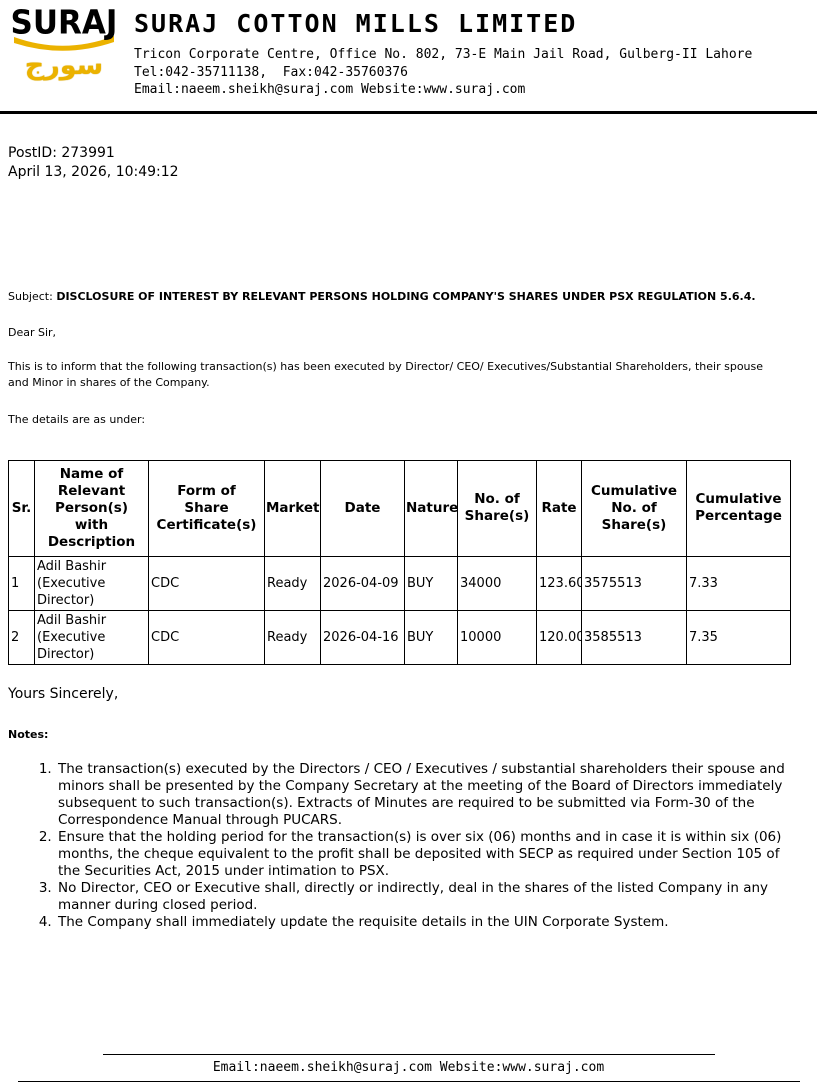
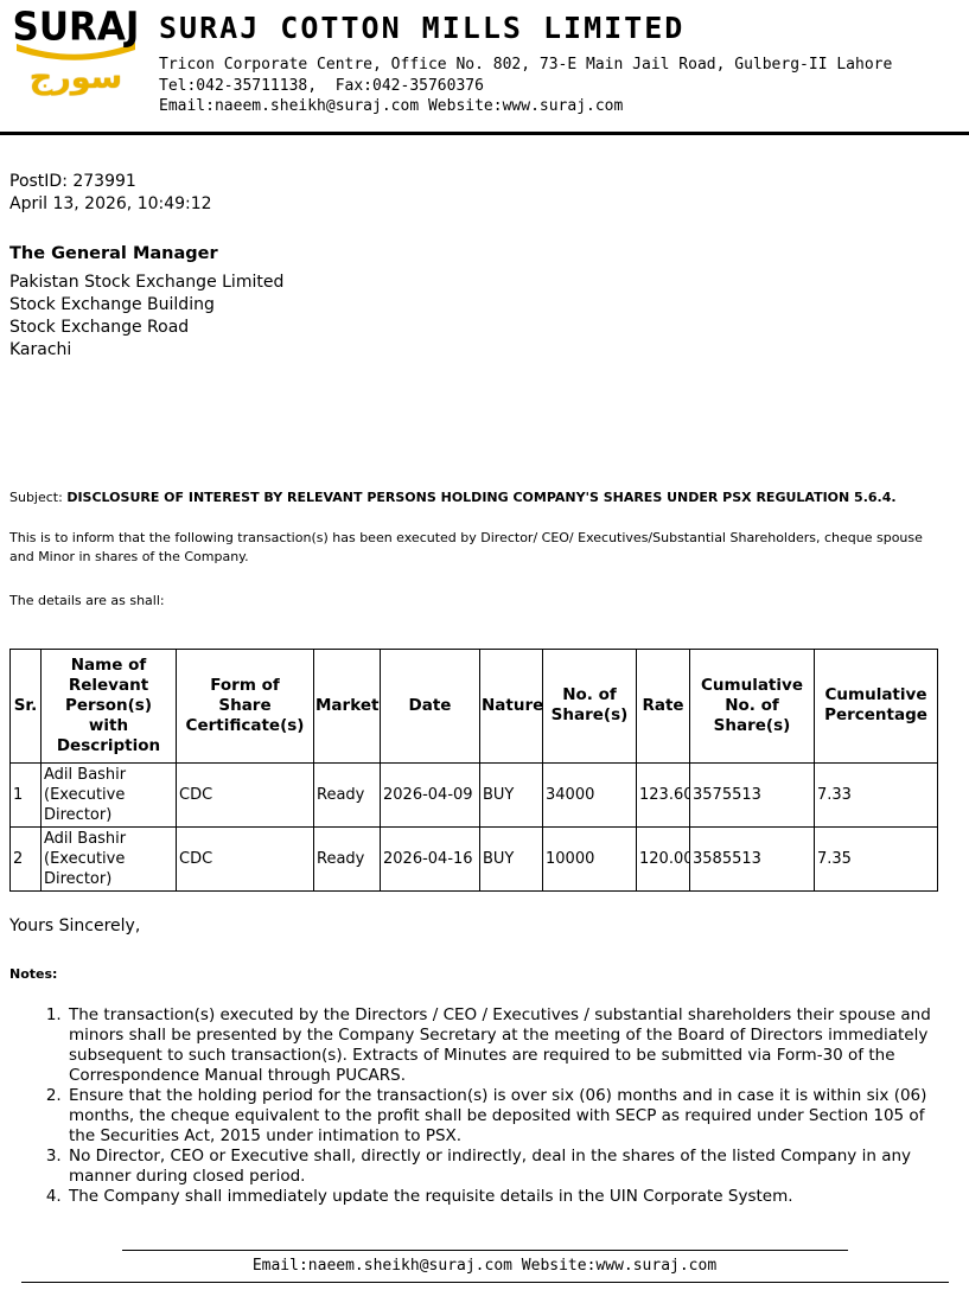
  SURAJ
  سورج
  SURAJ COTTON MILLS LIMITED
  Tricon Corporate Centre, Office No. 802, 73-E Main Jail Road, Gulberg-II Lahore
  Tel:042-35711138, Fax:042-35760376
  Email:naeem.sheikh@suraj.com Website:www.suraj.com
  PostID: 273991
  April 13, 2026, 10:49:12
+ The General Manager
+ Pakistan Stock Exchange Limited
+ Stock Exchange Building
+ Stock Exchange Road
+ Karachi
  Subject: DISCLOSURE OF INTEREST BY RELEVANT PERSONS HOLDING COMPANY'S SHARES UNDER PSX REGULATION 5.6.4.
- Dear Sir,
- This is to inform that the following transaction(s) has been executed by Director/ CEO/ Executives/Substantial Shareholders, their spouse and Minor in shares of the Company.
+ This is to inform that the following transaction(s) has been executed by Director/ CEO/ Executives/Substantial Shareholders, cheque spouse and Minor in shares of the Company.
- The details are as under:
+ The details are as shall:
  Sr.	Name of Relevant Person(s) with Description	Form of Share Certificate(s)	Market	Date	Nature	No. of Share(s)	Rate	Cumulative No. of Share(s)	Cumulative Percentage
  1	Adil Bashir (Executive Director)	CDC	Ready	2026-04-09	BUY	34000	123.60	3575513	7.33
  2	Adil Bashir (Executive Director)	CDC	Ready	2026-04-16	BUY	10000	120.00	3585513	7.35
  Yours Sincerely,
  Notes:
  The transaction(s) executed by the Directors / CEO / Executives / substantial shareholders their spouse and minors shall be presented by the Company Secretary at the meeting of the Board of Directors immediately subsequent to such transaction(s). Extracts of Minutes are required to be submitted via Form-30 of the Correspondence Manual through PUCARS.
  Ensure that the holding period for the transaction(s) is over six (06) months and in case it is within six (06) months, the cheque equivalent to the profit shall be deposited with SECP as required under Section 105 of the Securities Act, 2015 under intimation to PSX.
  No Director, CEO or Executive shall, directly or indirectly, deal in the shares of the listed Company in any manner during closed period.
  The Company shall immediately update the requisite details in the UIN Corporate System.
  Email:naeem.sheikh@suraj.com Website:www.suraj.com
